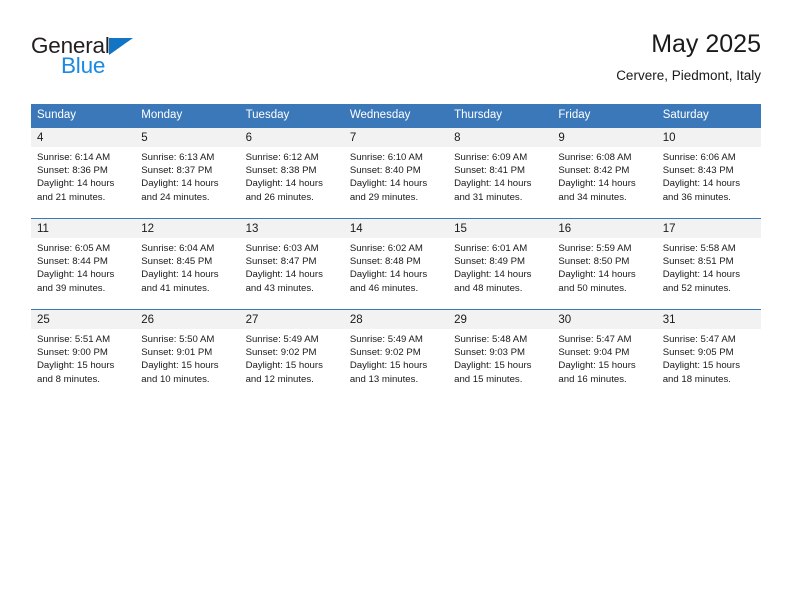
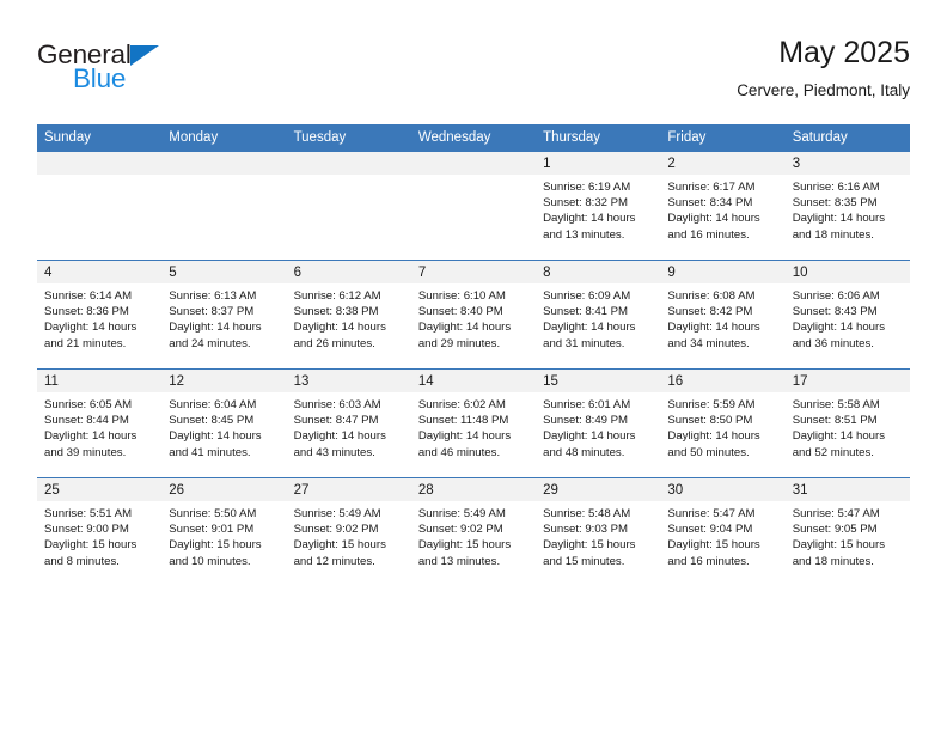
  General
  Blue
  May 2025
  Cervere, Piedmont, Italy
  Sunday	Monday	Tuesday	Wednesday	Thursday	Friday	Saturday
+ 				1Sunrise: 6:19 AMSunset: 8:32 PMDaylight: 14 hoursand 13 minutes.	2Sunrise: 6:17 AMSunset: 8:34 PMDaylight: 14 hoursand 16 minutes.	3Sunrise: 6:16 AMSunset: 8:35 PMDaylight: 14 hoursand 18 minutes.
  4Sunrise: 6:14 AMSunset: 8:36 PMDaylight: 14 hoursand 21 minutes.	5Sunrise: 6:13 AMSunset: 8:37 PMDaylight: 14 hoursand 24 minutes.	6Sunrise: 6:12 AMSunset: 8:38 PMDaylight: 14 hoursand 26 minutes.	7Sunrise: 6:10 AMSunset: 8:40 PMDaylight: 14 hoursand 29 minutes.	8Sunrise: 6:09 AMSunset: 8:41 PMDaylight: 14 hoursand 31 minutes.	9Sunrise: 6:08 AMSunset: 8:42 PMDaylight: 14 hoursand 34 minutes.	10Sunrise: 6:06 AMSunset: 8:43 PMDaylight: 14 hoursand 36 minutes.
- 11Sunrise: 6:05 AMSunset: 8:44 PMDaylight: 14 hoursand 39 minutes.	12Sunrise: 6:04 AMSunset: 8:45 PMDaylight: 14 hoursand 41 minutes.	13Sunrise: 6:03 AMSunset: 8:47 PMDaylight: 14 hoursand 43 minutes.	14Sunrise: 6:02 AMSunset: 8:48 PMDaylight: 14 hoursand 46 minutes.	15Sunrise: 6:01 AMSunset: 8:49 PMDaylight: 14 hoursand 48 minutes.	16Sunrise: 5:59 AMSunset: 8:50 PMDaylight: 14 hoursand 50 minutes.	17Sunrise: 5:58 AMSunset: 8:51 PMDaylight: 14 hoursand 52 minutes.
+ 11Sunrise: 6:05 AMSunset: 8:44 PMDaylight: 14 hoursand 39 minutes.	12Sunrise: 6:04 AMSunset: 8:45 PMDaylight: 14 hoursand 41 minutes.	13Sunrise: 6:03 AMSunset: 8:47 PMDaylight: 14 hoursand 43 minutes.	14Sunrise: 6:02 AMSunset: 11:48 PMDaylight: 14 hoursand 46 minutes.	15Sunrise: 6:01 AMSunset: 8:49 PMDaylight: 14 hoursand 48 minutes.	16Sunrise: 5:59 AMSunset: 8:50 PMDaylight: 14 hoursand 50 minutes.	17Sunrise: 5:58 AMSunset: 8:51 PMDaylight: 14 hoursand 52 minutes.
  25Sunrise: 5:51 AMSunset: 9:00 PMDaylight: 15 hoursand 8 minutes.	26Sunrise: 5:50 AMSunset: 9:01 PMDaylight: 15 hoursand 10 minutes.	27Sunrise: 5:49 AMSunset: 9:02 PMDaylight: 15 hoursand 12 minutes.	28Sunrise: 5:49 AMSunset: 9:02 PMDaylight: 15 hoursand 13 minutes.	29Sunrise: 5:48 AMSunset: 9:03 PMDaylight: 15 hoursand 15 minutes.	30Sunrise: 5:47 AMSunset: 9:04 PMDaylight: 15 hoursand 16 minutes.	31Sunrise: 5:47 AMSunset: 9:05 PMDaylight: 15 hoursand 18 minutes.
